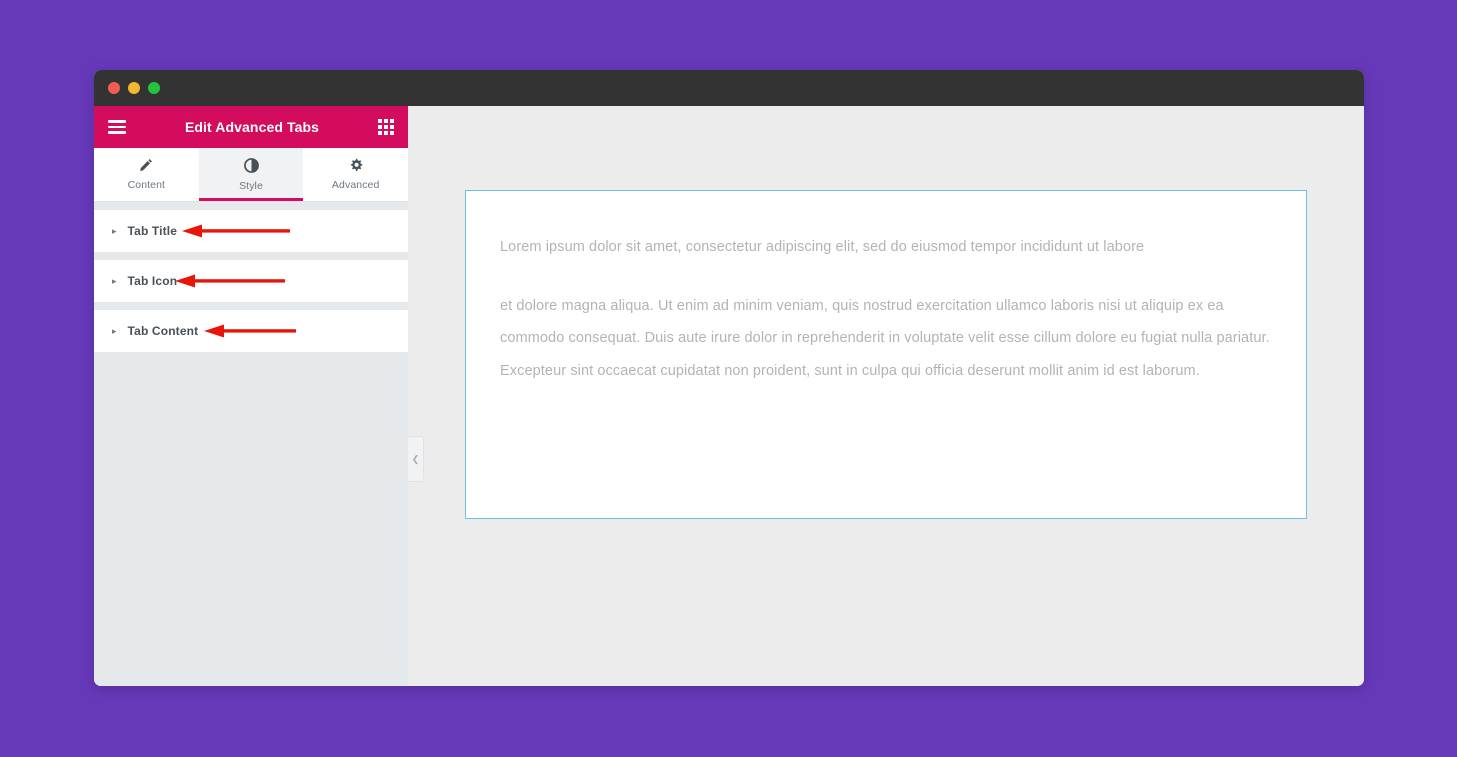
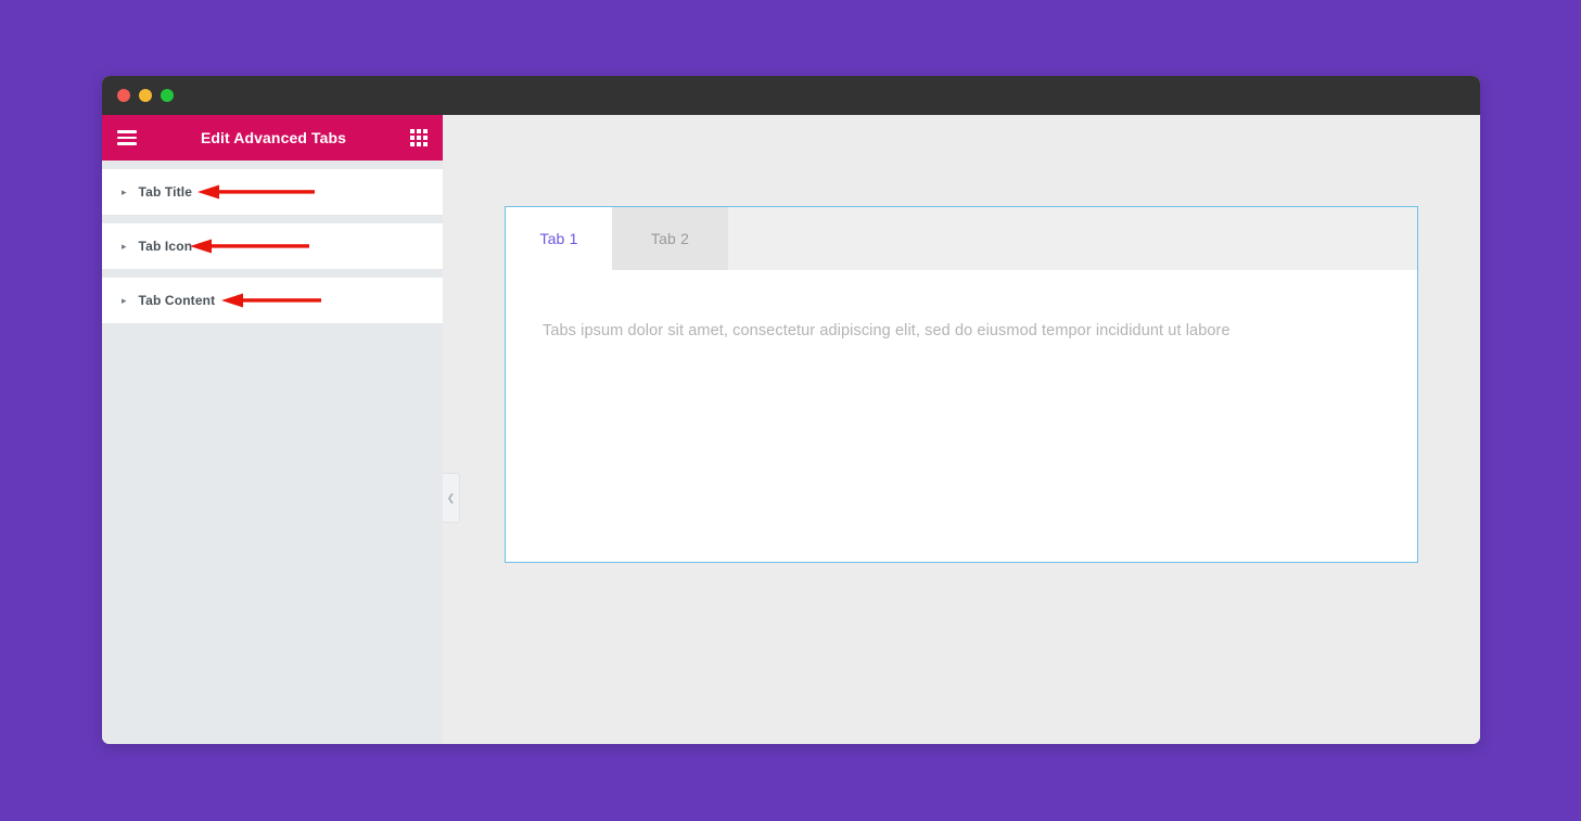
  Edit Advanced Tabs
- Content
- Style
- Advanced
  ▸
  Tab Title
  ▸
  Tab Icon
  ▸
  Tab Content
  ❮
+ Tab 1
+ Tab 2
- Lorem ipsum dolor sit amet, consectetur adipiscing elit, sed do eiusmod tempor incididunt ut labore
+ Tabs ipsum dolor sit amet, consectetur adipiscing elit, sed do eiusmod tempor incididunt ut labore
- et dolore magna aliqua. Ut enim ad minim veniam, quis nostrud exercitation ullamco laboris nisi ut aliquip ex ea commodo consequat. Duis aute irure dolor in reprehenderit in voluptate velit esse cillum dolore eu fugiat nulla pariatur. Excepteur sint occaecat cupidatat non proident, sunt in culpa qui officia deserunt mollit anim id est laborum.
